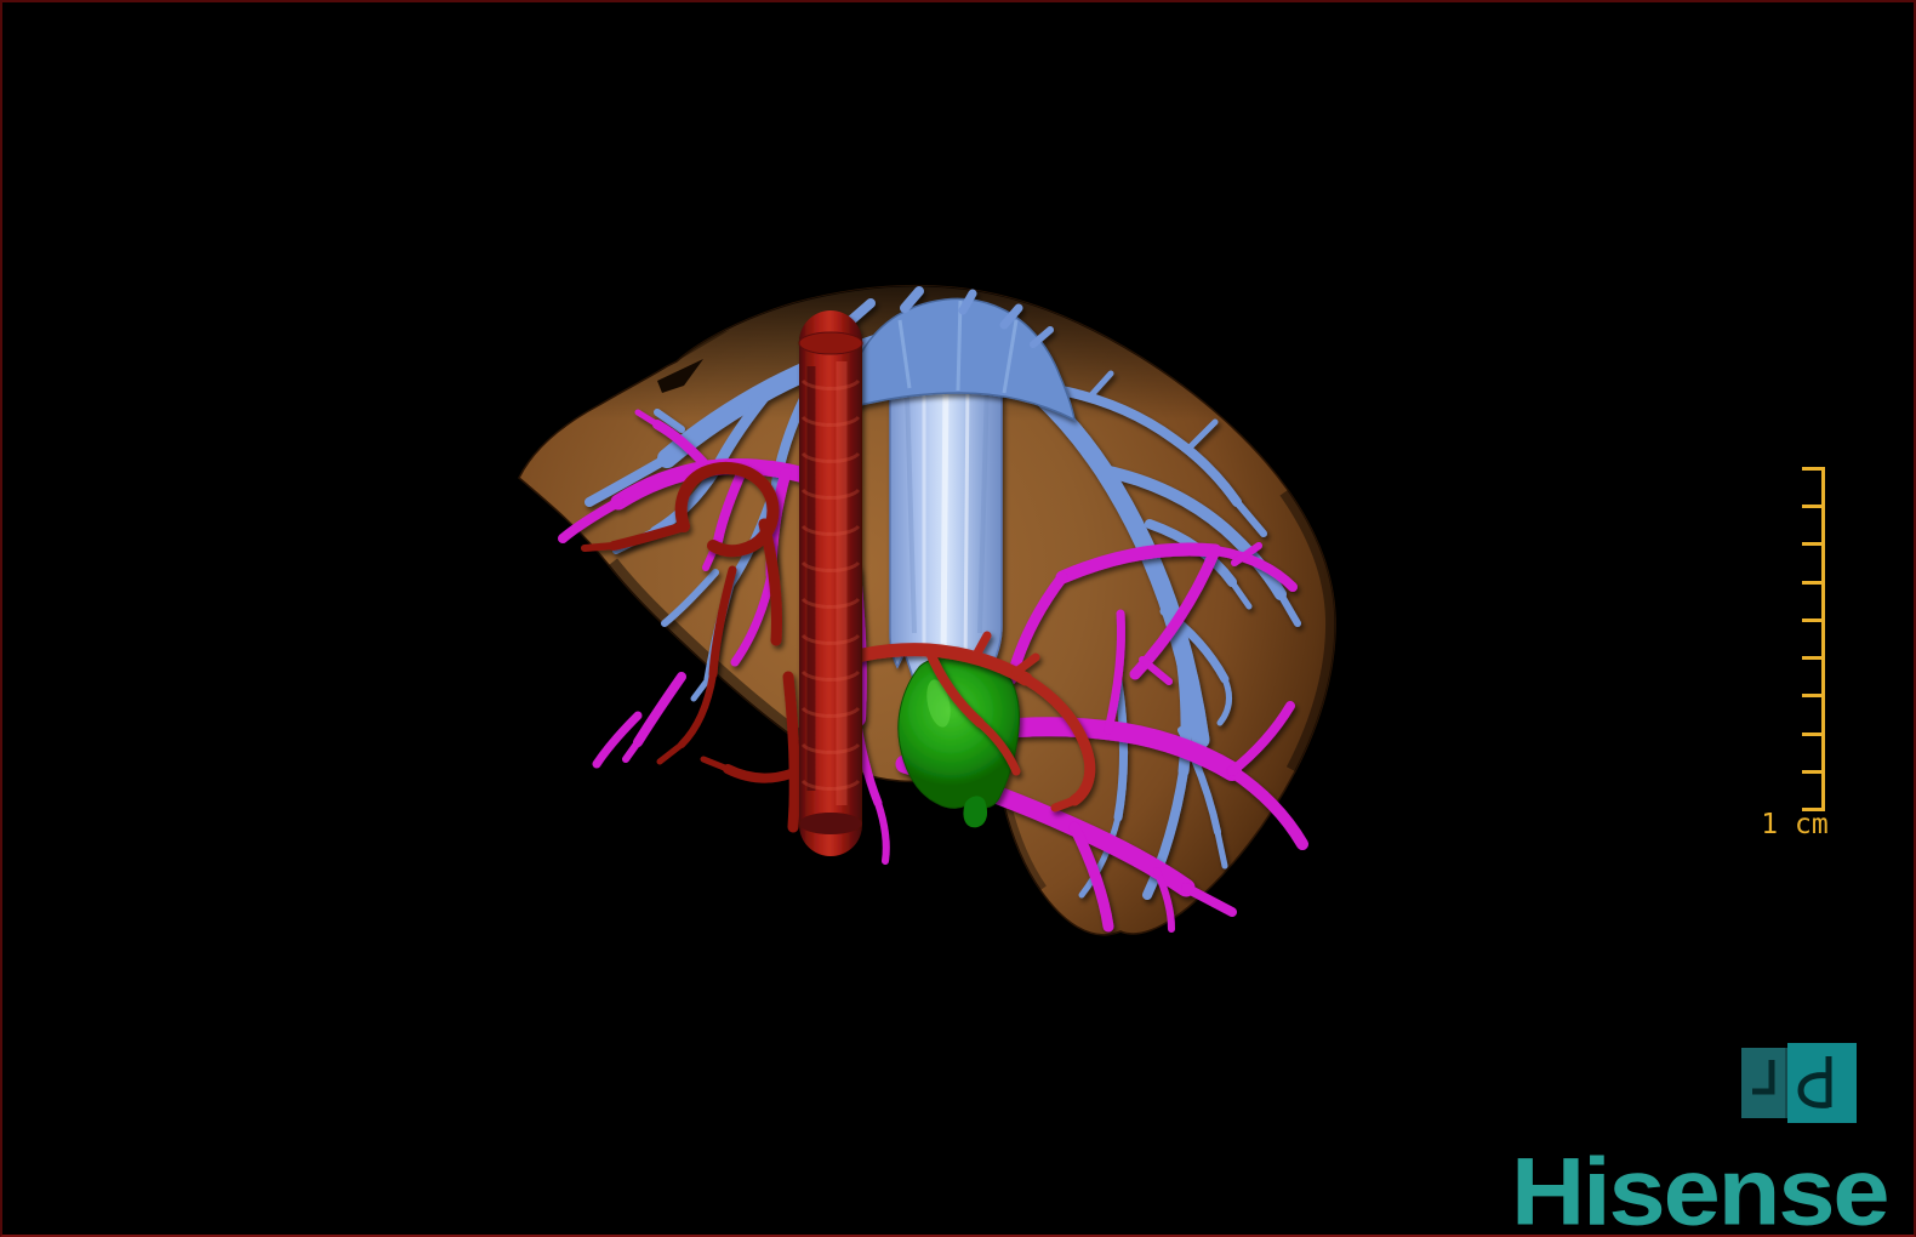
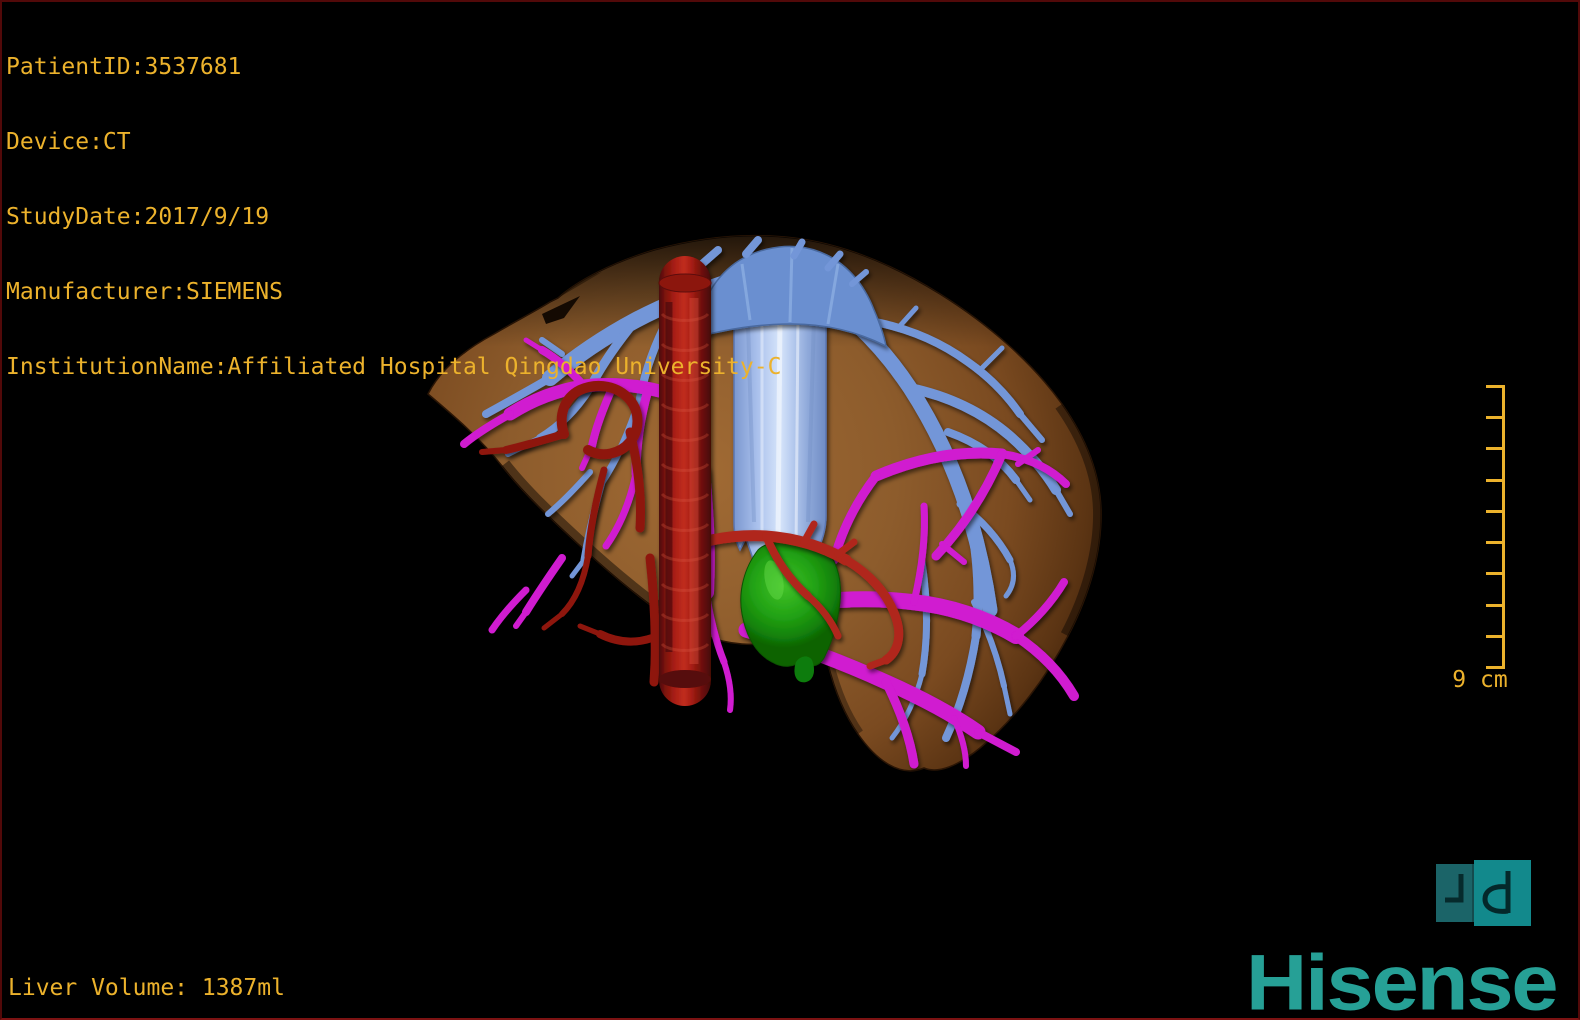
+ PatientID:3537681
+ Device:CT
+ StudyDate:2017/9/19
+ Manufacturer:SIEMENS
+ InstitutionName:Affiliated Hospital Qingdao University-C
+ Liver Volume: 1387ml
- 1 cm
+ 9 cm
  Hisense
